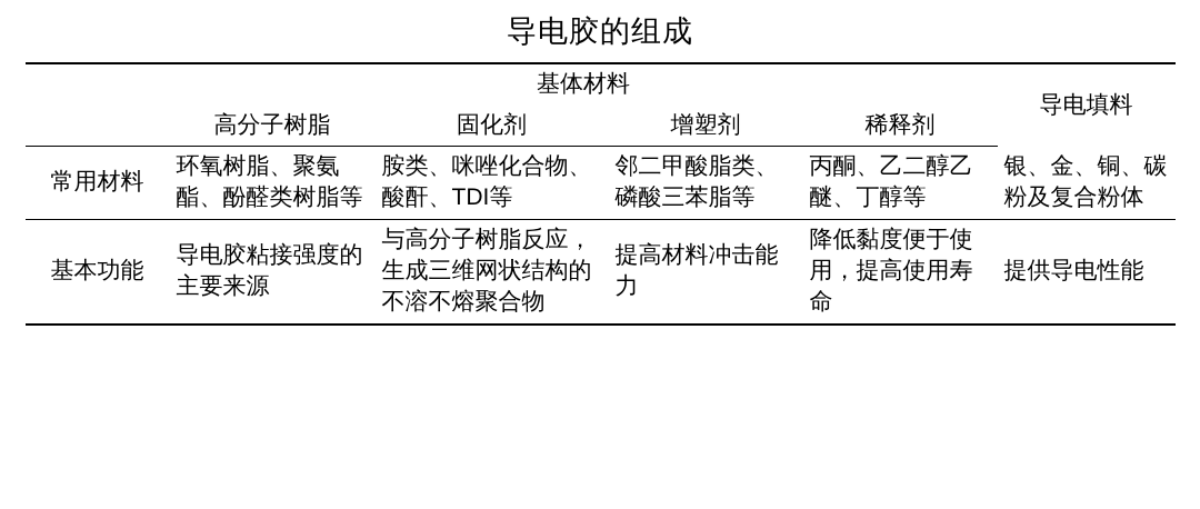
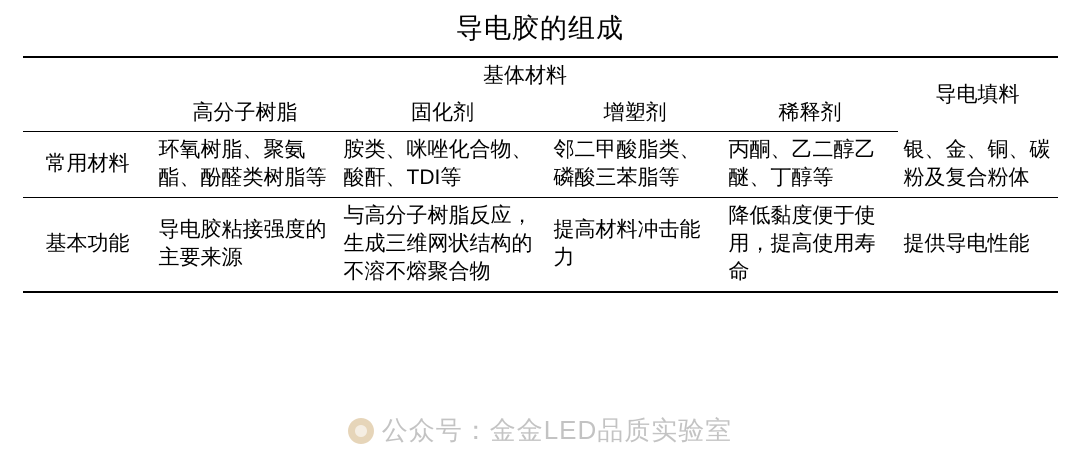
  导电胶的组成
  	基体材料	导电填料
  	高分子树脂	固化剂	增塑剂	稀释剂
  常用材料	环氧树脂、聚氨酯、酚醛类树脂等	胺类、咪唑化合物、酸酐、TDI等	邻二甲酸脂类、磷酸三苯脂等	丙酮、乙二醇乙醚、丁醇等	银、金、铜、碳粉及复合粉体
  基本功能	导电胶粘接强度的主要来源	与高分子树脂反应，生成三维网状结构的不溶不熔聚合物	提高材料冲击能力	降低黏度便于使用，提高使用寿命	提供导电性能
+ 公众号：金金LED品质实验室
